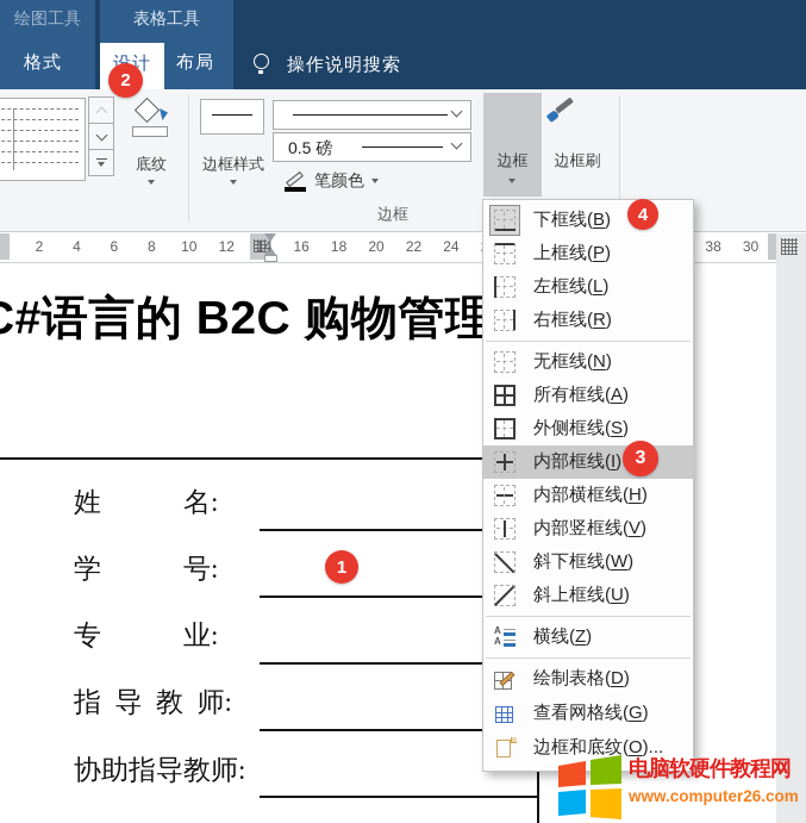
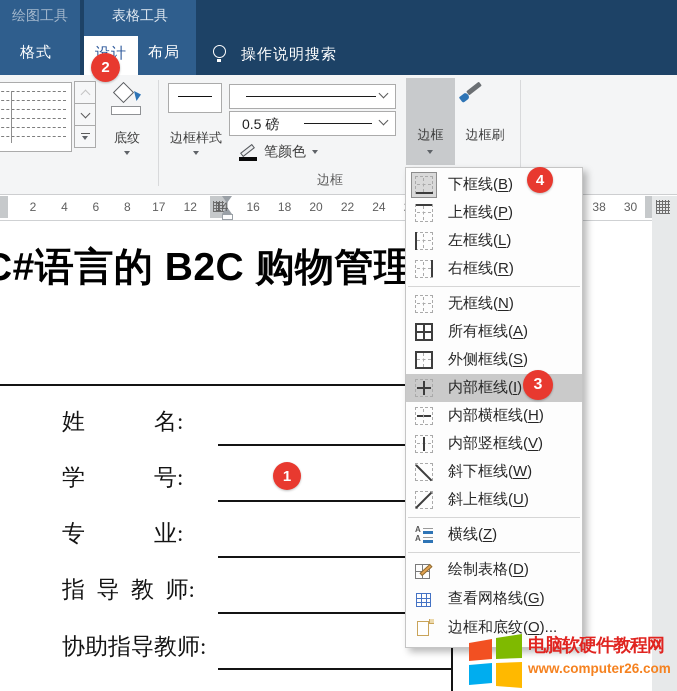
  绘图工具
  表格工具
  格式
  布局
  操作说明搜索
  底纹
  边框样式
  0.5 磅
  笔颜色
  边框
  边框
  边框刷
  2
  4
  6
  8
- 10
+ 17
  12
  14
  16
  18
  20
  22
  24
  38
  30
  #语言的 B2C 购物管理
  姓 名:
  学 号:
  专 业:
  指 导 教 师:
  协助指导教师:
  下框线(B)
  上框线(P)
  左框线(L)
  右框线(R)
  无框线(N)
  所有框线(A)
  外侧框线(S)
  内部框线(I)
  内部横框线(H)
  内部竖框线(V)
  斜下框线(W)
  斜上框线(U)
  A
  A
  横线(Z)
  绘制表格(D)
  查看网格线(G)
  边框和底纹(O)...
  1
  2
  3
  4
  电脑软硬件教程网
  www.computer26.com
